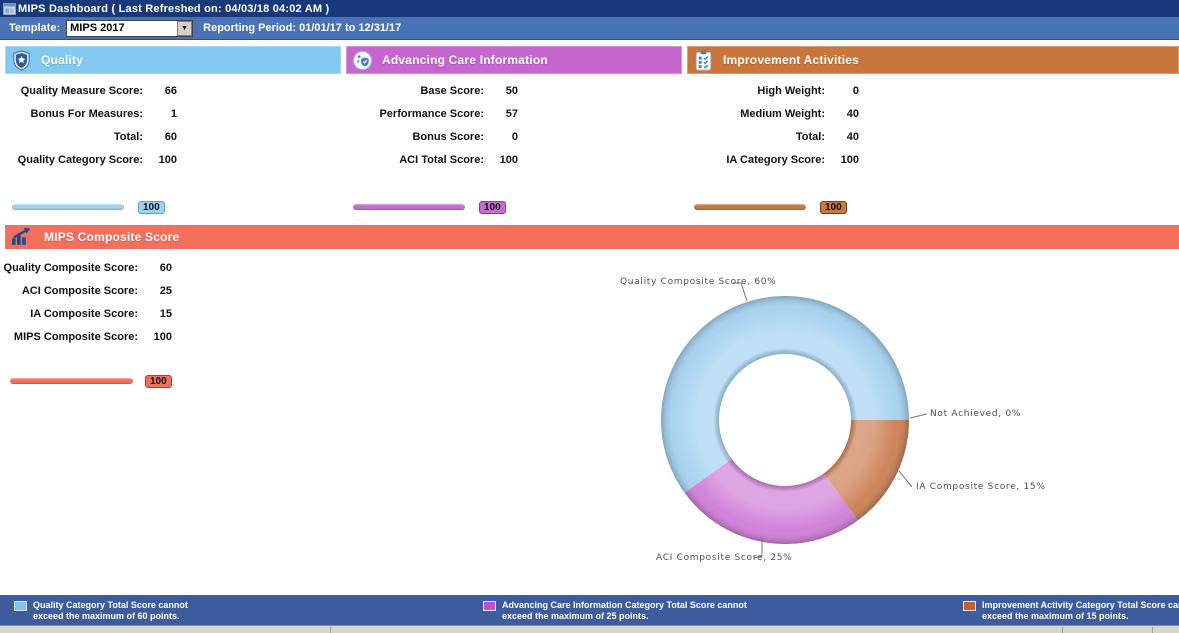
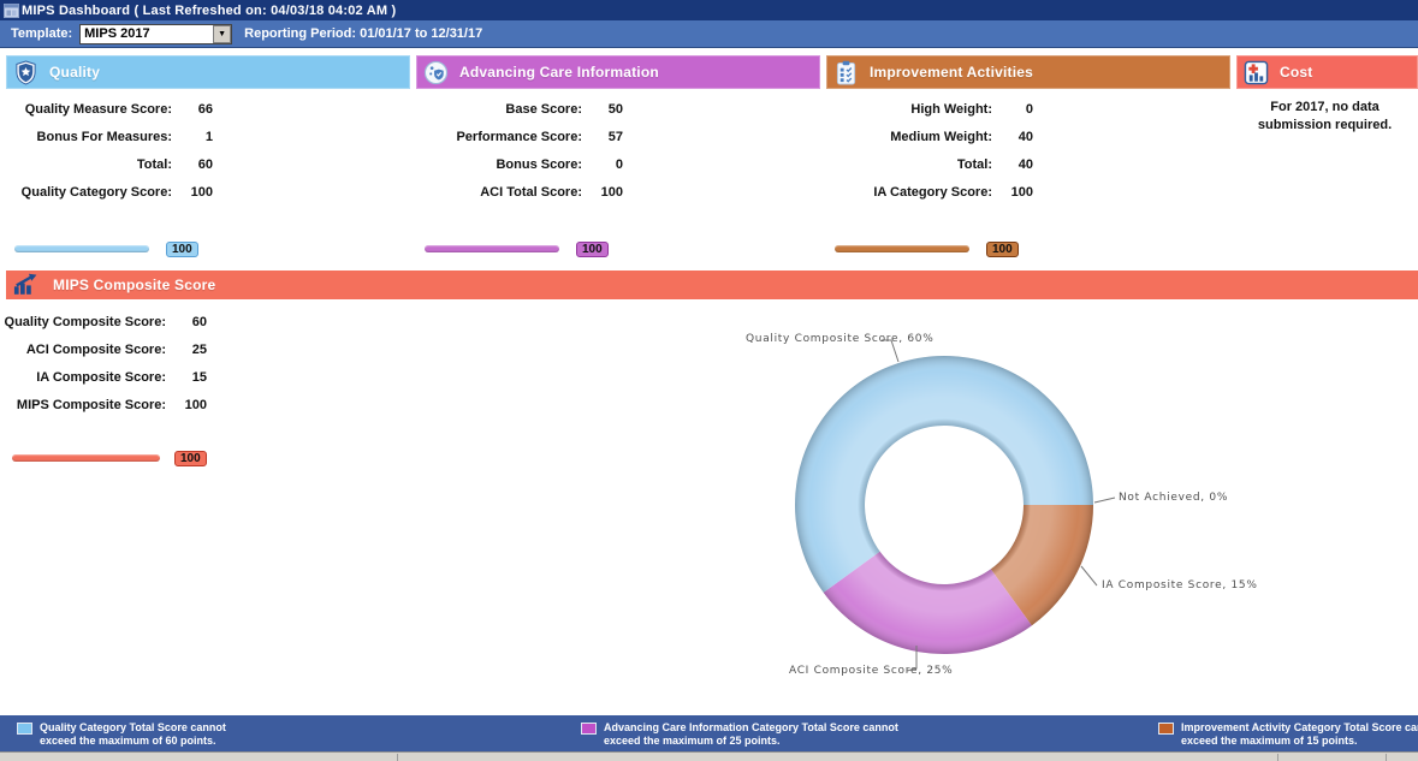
  MIPS Dashboard ( Last Refreshed on: 04/03/18 04:02 AM )
  Template:
  MIPS 2017
  Reporting Period: 01/01/17 to 12/31/17
  Quality
  Quality Measure Score:
  66
  Bonus For Measures:
  1
  Total:
  60
  Quality Category Score:
  100
  100
  Advancing Care Information
  Base Score:
  50
  Performance Score:
  57
  Bonus Score:
  0
  ACI Total Score:
  100
  100
  Improvement Activities
  High Weight:
  0
  Medium Weight:
  40
  Total:
  40
  IA Category Score:
  100
  100
+ Cost
+ For 2017, no data submission required.
  MIPS Composite Score
  Quality Composite Score:
  60
  ACI Composite Score:
  25
  IA Composite Score:
  15
  MIPS Composite Score:
  100
  100
  Quality Composite Score, 60%
  Not Achieved, 0%
  IA Composite Score, 15%
  ACI Composite Score, 25%
  Quality Category Total Score cannot exceed the maximum of 60 points.
  Advancing Care Information Category Total Score cannot exceed the maximum of 25 points.
  Improvement Activity Category Total Score ca exceed the maximum of 15 points.
